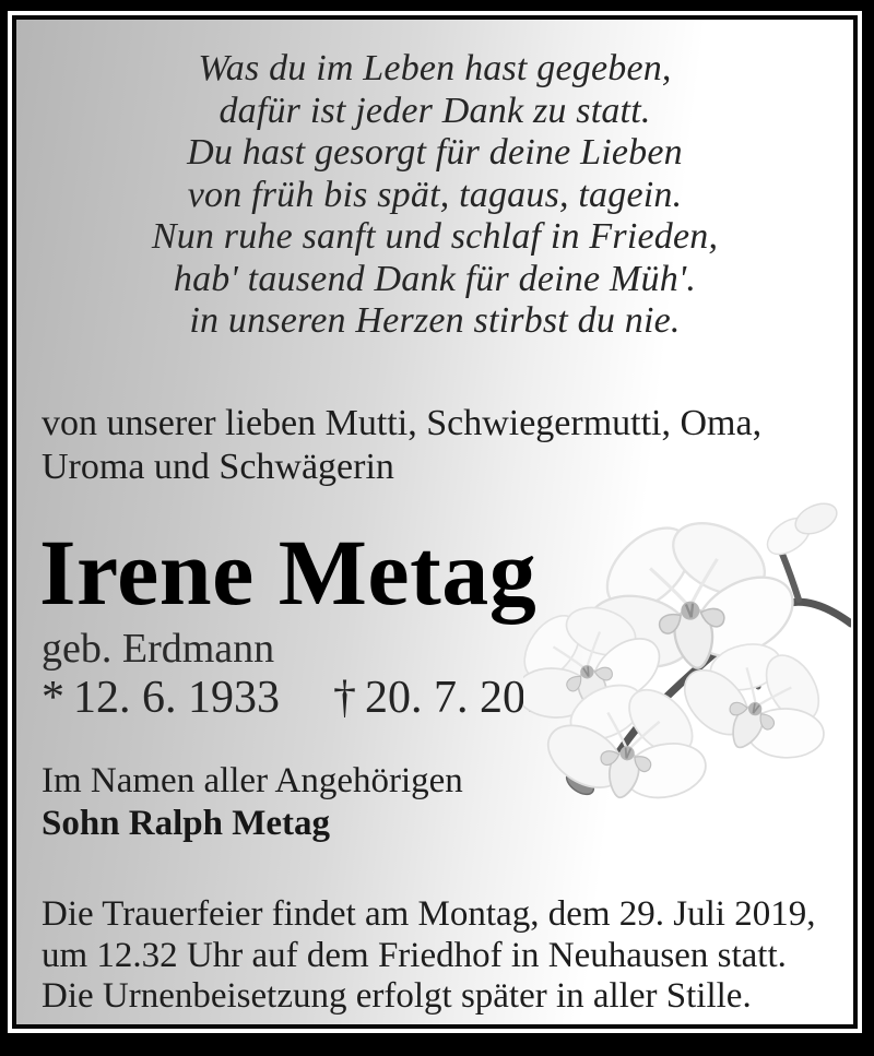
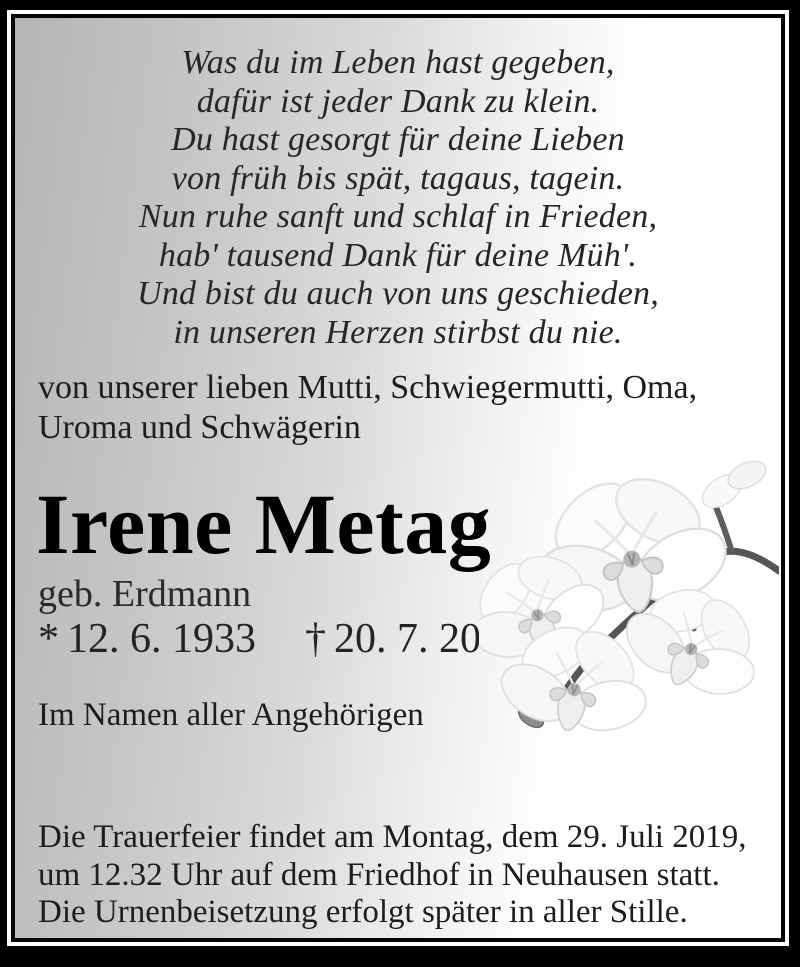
  Was du im Leben hast gegeben,
- dafür ist jeder Dank zu statt.
+ dafür ist jeder Dank zu klein.
  Du hast gesorgt für deine Lieben
  von früh bis spät, tagaus, tagein.
  Nun ruhe sanft und schlaf in Frieden,
  hab' tausend Dank für deine Müh'.
+ Und bist du auch von uns geschieden,
  in unseren Herzen stirbst du nie.
  von unserer lieben Mutti, Schwiegermutti, Oma,
  Uroma und Schwägerin
  Irene Metag
  geb. Erdmann
  * 12. 6. 1933
  † 20. 7. 20
  Im Namen aller Angehörigen
- Sohn Ralph Metag
  Die Trauerfeier findet am Montag, dem 29. Juli 2019,
  um 12.32 Uhr auf dem Friedhof in Neuhausen statt.
  Die Urnenbeisetzung erfolgt später in aller Stille.
